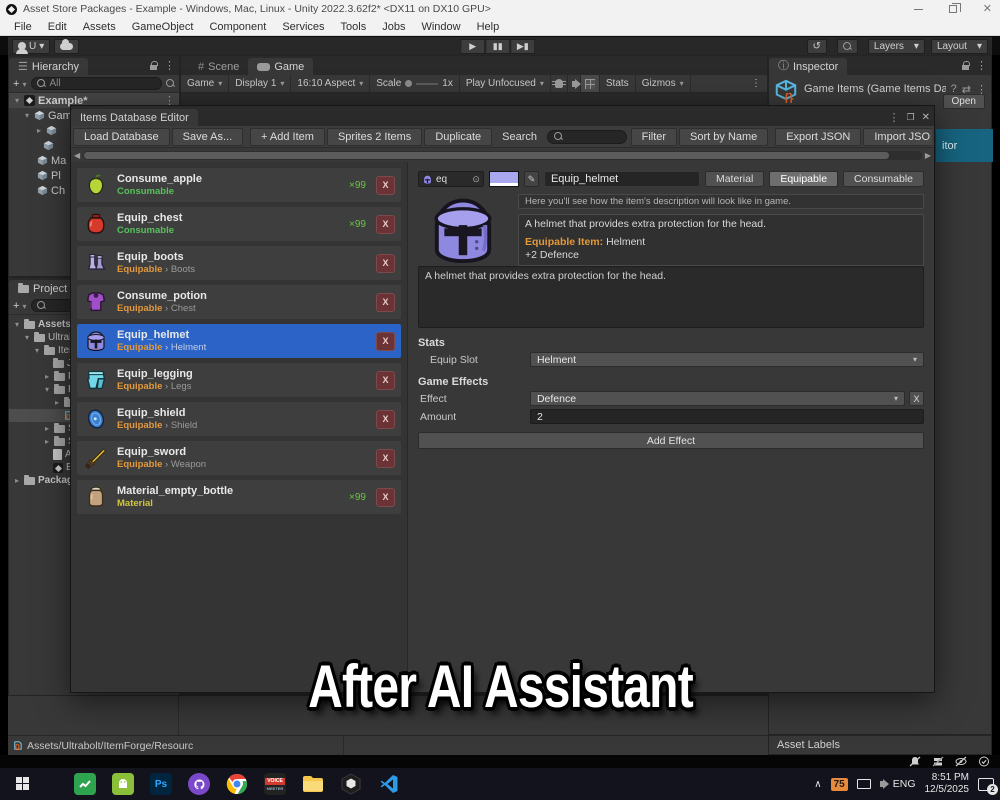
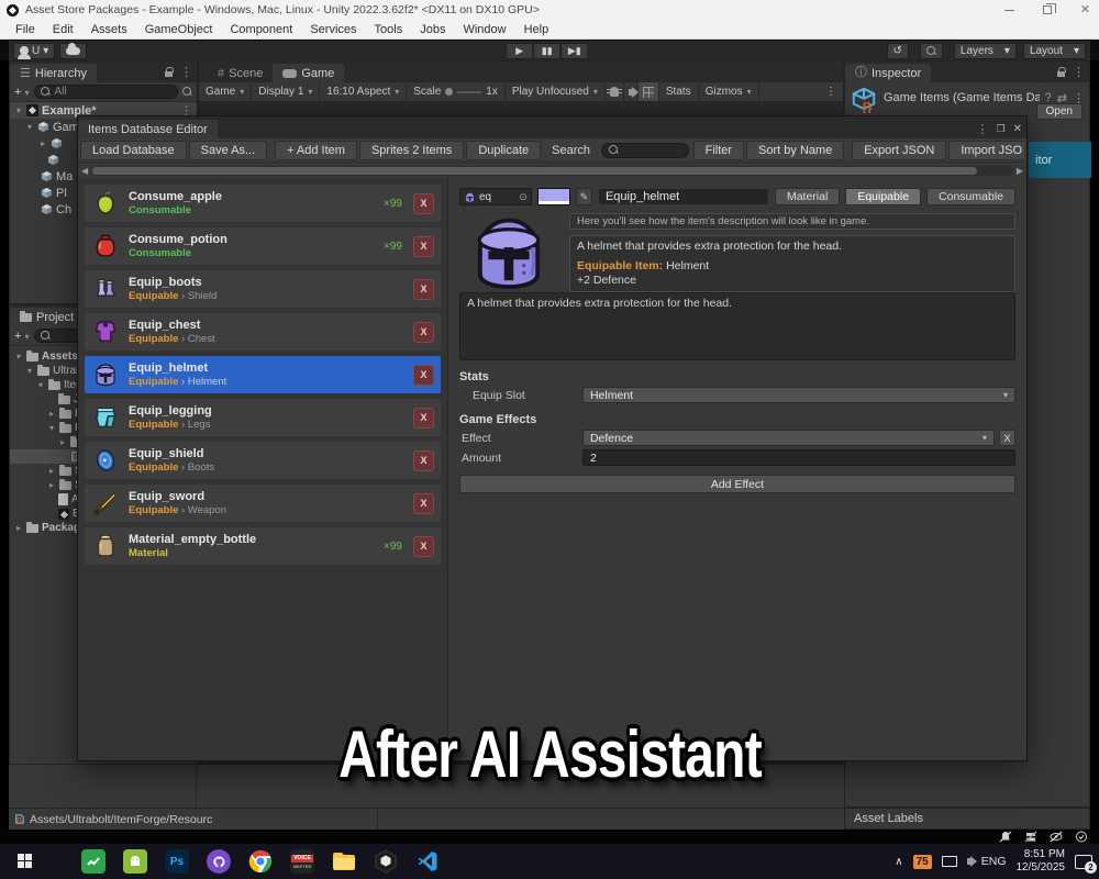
  Asset Store Packages - Example - Windows, Mac, Linux - Unity 2022.3.62f2* <DX11 on DX10 GPU>
  ✕
  File
  Edit
  Assets
  GameObject
  Component
  Services
  Tools
  Jobs
  Window
  Help
  U
  ▾
  ▶
  ▮▮
  ▶▮
  ↺
  Layers
  ▾
  Layout
  ▾
  ☰
  Hierarchy
  ⋮
  + ▾
  All
  ▾
  Example*
  ⋮
  ▾
  ▸
  Ma
  Pl
  Ch
  Project
  + ▾
  ▾
  Assets
  ▾
  ▾
  ▸
  ▾
  ▸
  ▸
  ▸
  ▸
  #
  Scene
  Game
  Game
  ▾
  Display 1
  ▾
  16:10 Aspect
  ▾
  Scale
  1x
  Play Unfocused
  ▾
  Stats
  Gizmos
  ▾
  ⋮
  ⓘ
  Inspector
  ⋮
  {}
  Game Items (Game Items Da
  ?
  ⇄
  ⋮
  Open
  itor
  Assets/Ultrabolt/ItemForge/Resourc
  Asset Labels
  Items Database Editor
  ⋮
  ❐
  ✕
  Load Database
  Save As...
  + Add Item
  Sprites 2 Items
  Duplicate
  Search
  Filter
  Sort by Name
  Export JSON
  Import JSO
  ◀
  ▶
  Consume_apple
  Consumable
  ×99
  X
- Equip_chest
+ Consume_potion
  Consumable
  ×99
  X
  Equip_boots
- Equipable › Boots
+ Equipable › Shield
  X
- Consume_potion
+ Equip_chest
  Equipable › Chest
  X
  Equip_helmet
  Equipable › Helment
  X
  Equip_legging
  Equipable › Legs
  X
  Equip_shield
- Equipable › Shield
+ Equipable › Boots
  X
  Equip_sword
  Equipable › Weapon
  X
  Material_empty_bottle
  Material
  ×99
  X
  eq
  ⊙
  ✎
  Equip_helmet
  Material
  Equipable
  Consumable
  Here you'll see how the item's description will look like in game.
  A helmet that provides extra protection for the head.
  Equipable Item: Helment
  +2 Defence
  A helmet that provides extra protection for the head.
  Stats
  Equip Slot
  Helment
  ▾
  Game Effects
  Effect
  Defence
  ▾
  X
  Amount
  2
  Add Effect
  After AI Assistant
  Ps
  ∧
  75
  ENG
  8:51 PM
  12/5/2025
  2
